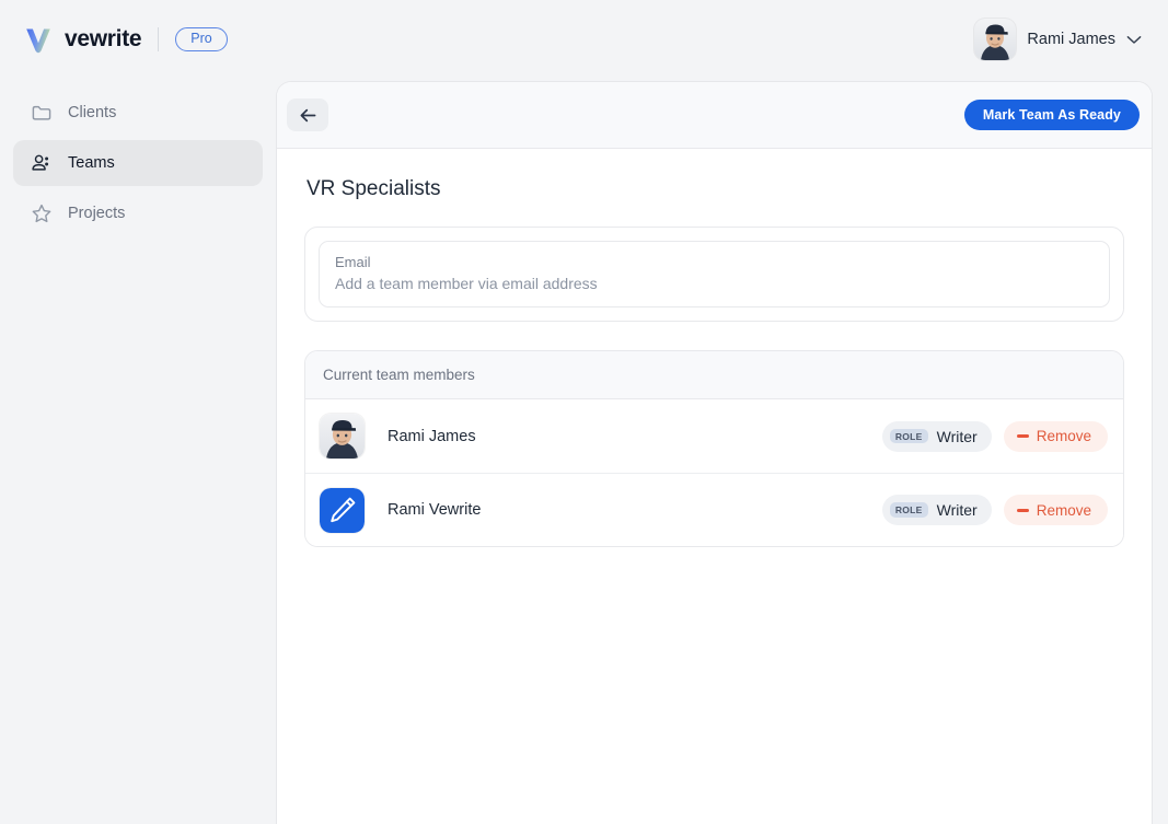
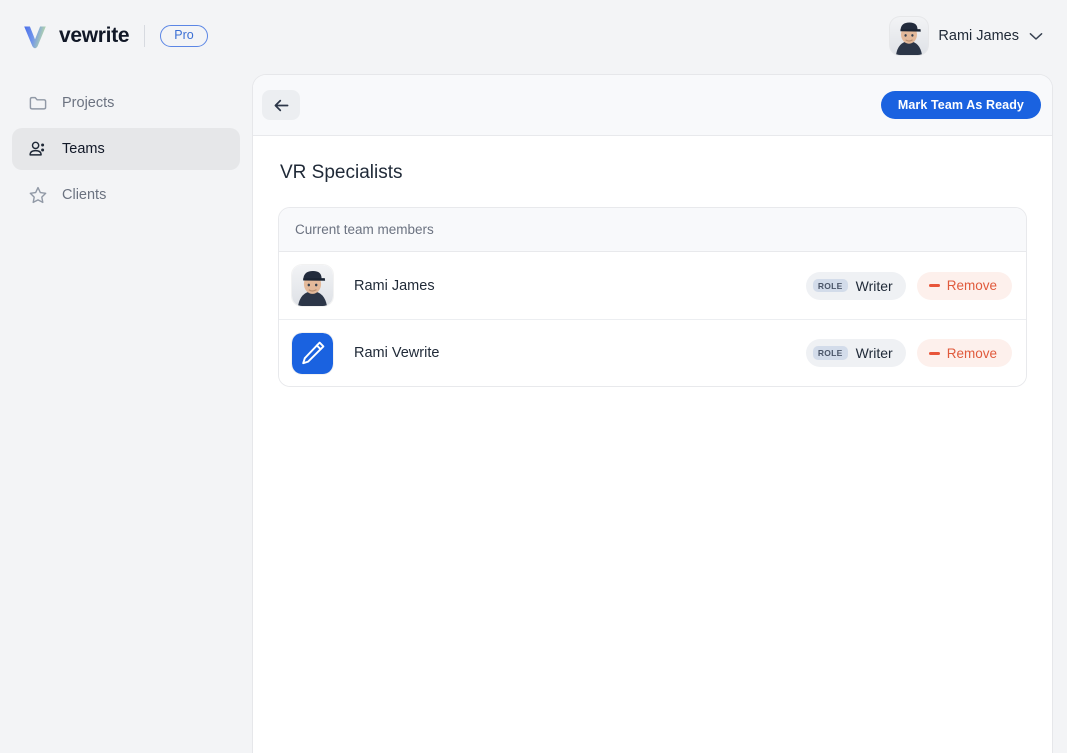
  vewrite
  Pro
  Rami James
- Clients
+ Projects
  Teams
- Projects
+ Clients
  Mark Team As Ready
  VR Specialists
- Email
- Add a team member via email address
  Current team members
  Rami James
  ROLE
  Writer
  Remove
  Rami Vewrite
  ROLE
  Writer
  Remove
